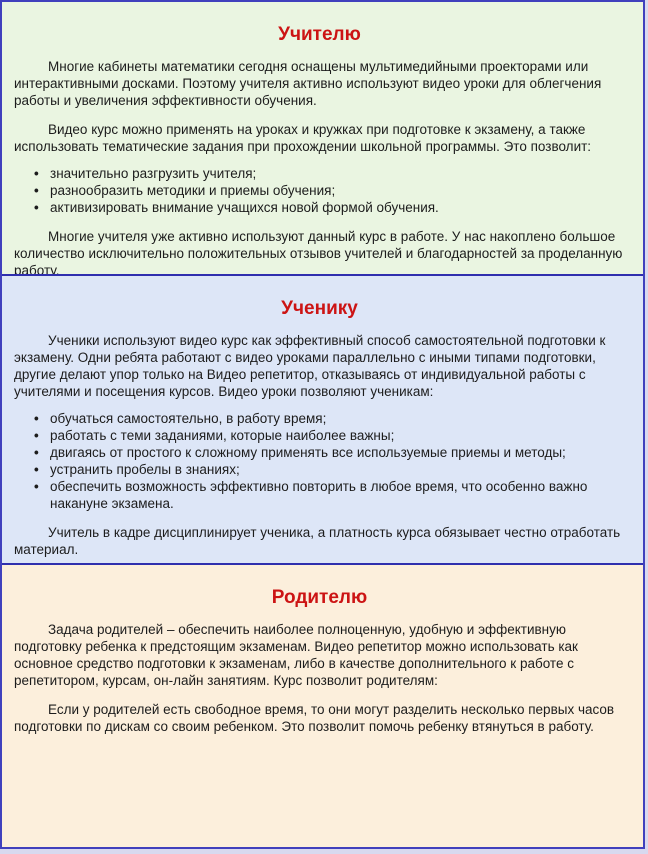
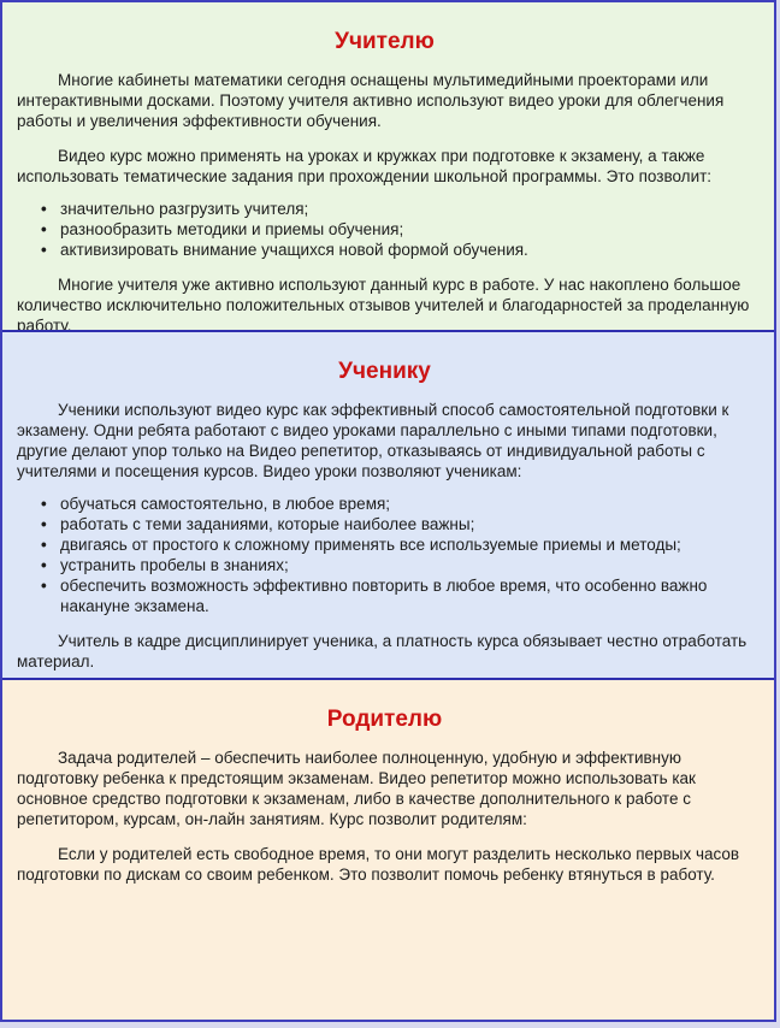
  Учителю
  Многие кабинеты математики сегодня оснащены мультимедийными проекторами или интерактивными досками. Поэтому учителя активно используют видео уроки для облегчения работы и увеличения эффективности обучения.
  Видео курс можно применять на уроках и кружках при подготовке к экзамену, а также использовать тематические задания при прохождении школьной программы. Это позволит:
  значительно разгрузить учителя;
  разнообразить методики и приемы обучения;
  активизировать внимание учащихся новой формой обучения.
  Многие учителя уже активно используют данный курс в работе. У нас накоплено большое количество исключительно положительных отзывов учителей и благодарностей за проделанную работу.
  Ученику
  Ученики используют видео курс как эффективный способ самостоятельной подготовки к экзамену. Одни ребята работают с видео уроками параллельно с иными типами подготовки, другие делают упор только на Видео репетитор, отказываясь от индивидуальной работы с учителями и посещения курсов. Видео уроки позволяют ученикам:
- обучаться самостоятельно, в работу время;
+ обучаться самостоятельно, в любое время;
  работать с теми заданиями, которые наиболее важны;
  двигаясь от простого к сложному применять все используемые приемы и методы;
  устранить пробелы в знаниях;
  обеспечить возможность эффективно повторить в любое время, что особенно важно накануне экзамена.
  Учитель в кадре дисциплинирует ученика, а платность курса обязывает честно отработать материал.
  Родителю
  Задача родителей – обеспечить наиболее полноценную, удобную и эффективную подготовку ребенка к предстоящим экзаменам. Видео репетитор можно использовать как основное средство подготовки к экзаменам, либо в качестве дополнительного к работе с репетитором, курсам, он-лайн занятиям. Курс позволит родителям:
  Если у родителей есть свободное время, то они могут разделить несколько первых часов подготовки по дискам со своим ребенком. Это позволит помочь ребенку втянуться в работу.
